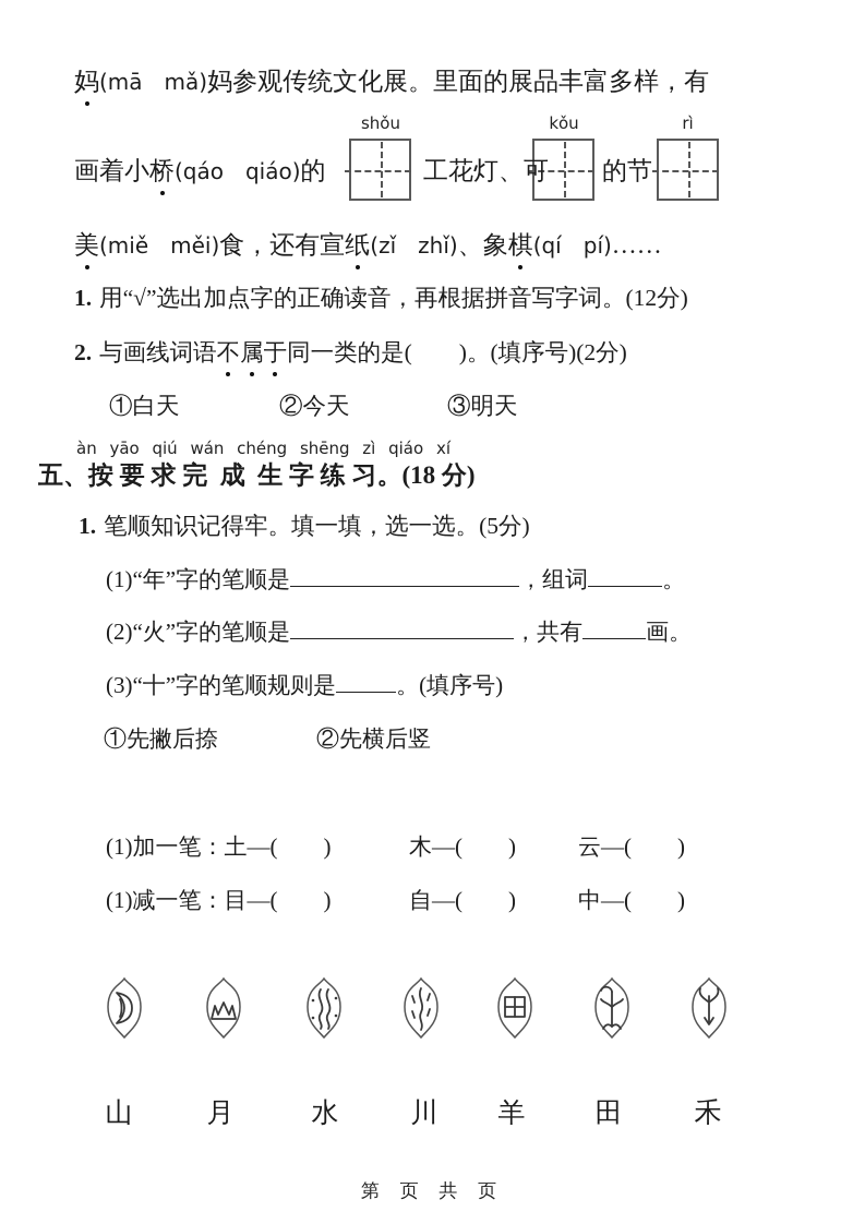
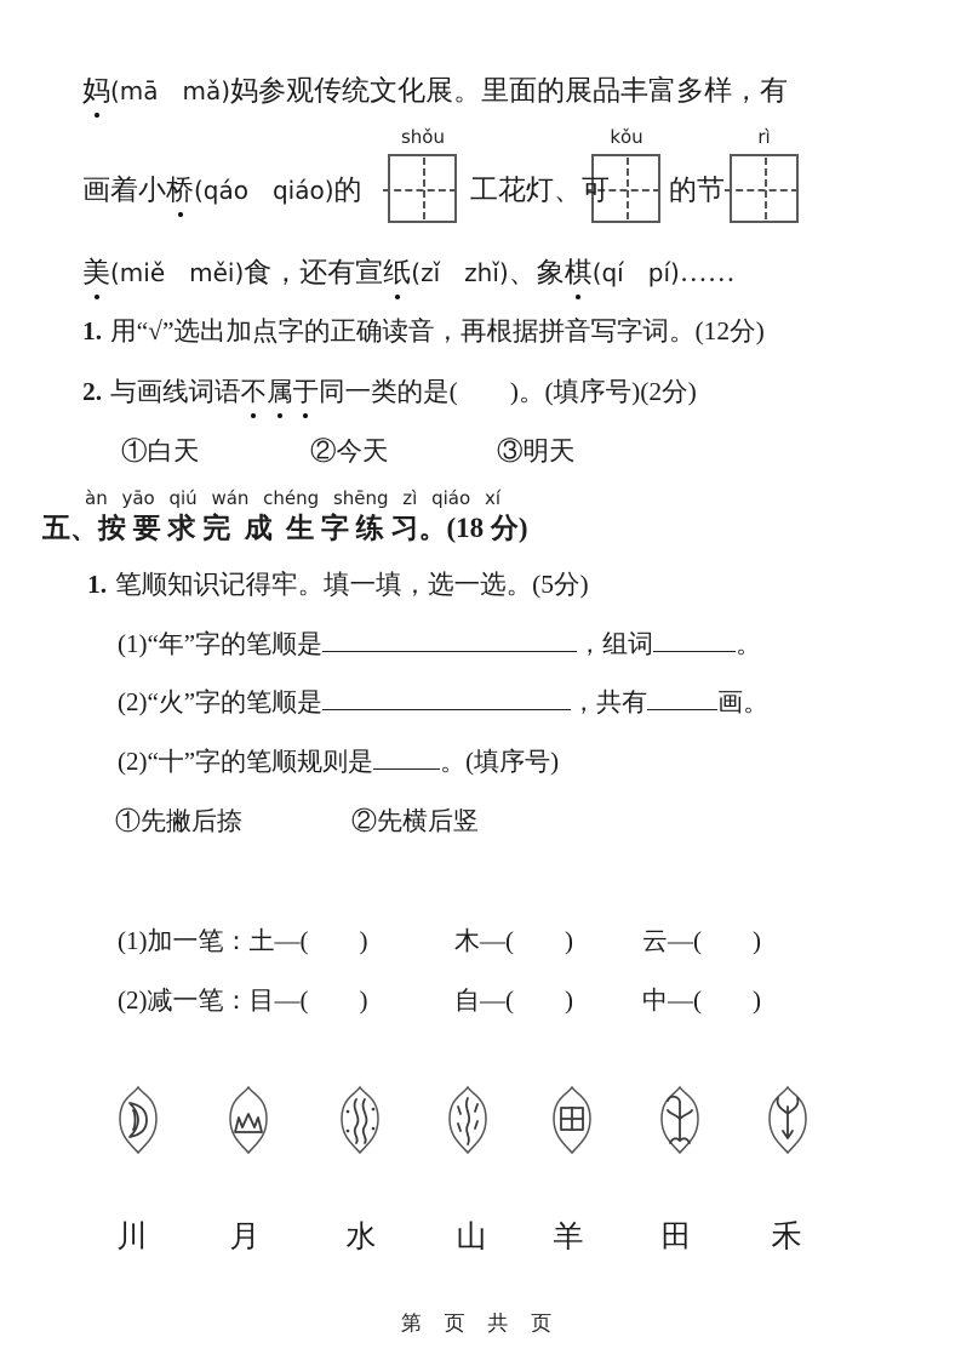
  妈(mā mǎ)妈参观传统文化展。里面的展品丰富多样，有
  shǒu
  kǒu
  rì
  画着小桥(qáo qiáo)的
  工花灯、可
  的节
  美(miě měi)食，还有宣纸(zǐ zhǐ)、象棋(qí pí)……
  1. 用“√”选出加点字的正确读音，再根据拼音写字词。(12分)
  2. 与画线词语不属于同一类的是( )。(填序号)(2分)
  ①白天
  ②今天
  ③明天
  àn yāo qiú wán chéng shēng zì qiáo xí
  五、按 要 求 完 成 生 字 练 习。(18 分)
  1. 笔顺知识记得牢。填一填，选一选。(5分)
  (1)“年”字的笔顺是 ，组词 。
  (2)“火”字的笔顺是 ，共有 画。
- (3)“十”字的笔顺规则是 。(填序号)
+ (2)“十”字的笔顺规则是 。(填序号)
  ①先撇后捺
  ②先横后竖
  (1)加一笔：土—( )
  木—( )
  云—( )
- (1)减一笔：目—( )
+ (2)减一笔：目—( )
  自—( )
  中—( )
- 山
+ 川
  月
  水
- 川
+ 山
  羊
  田
  禾
  第 页 共 页
